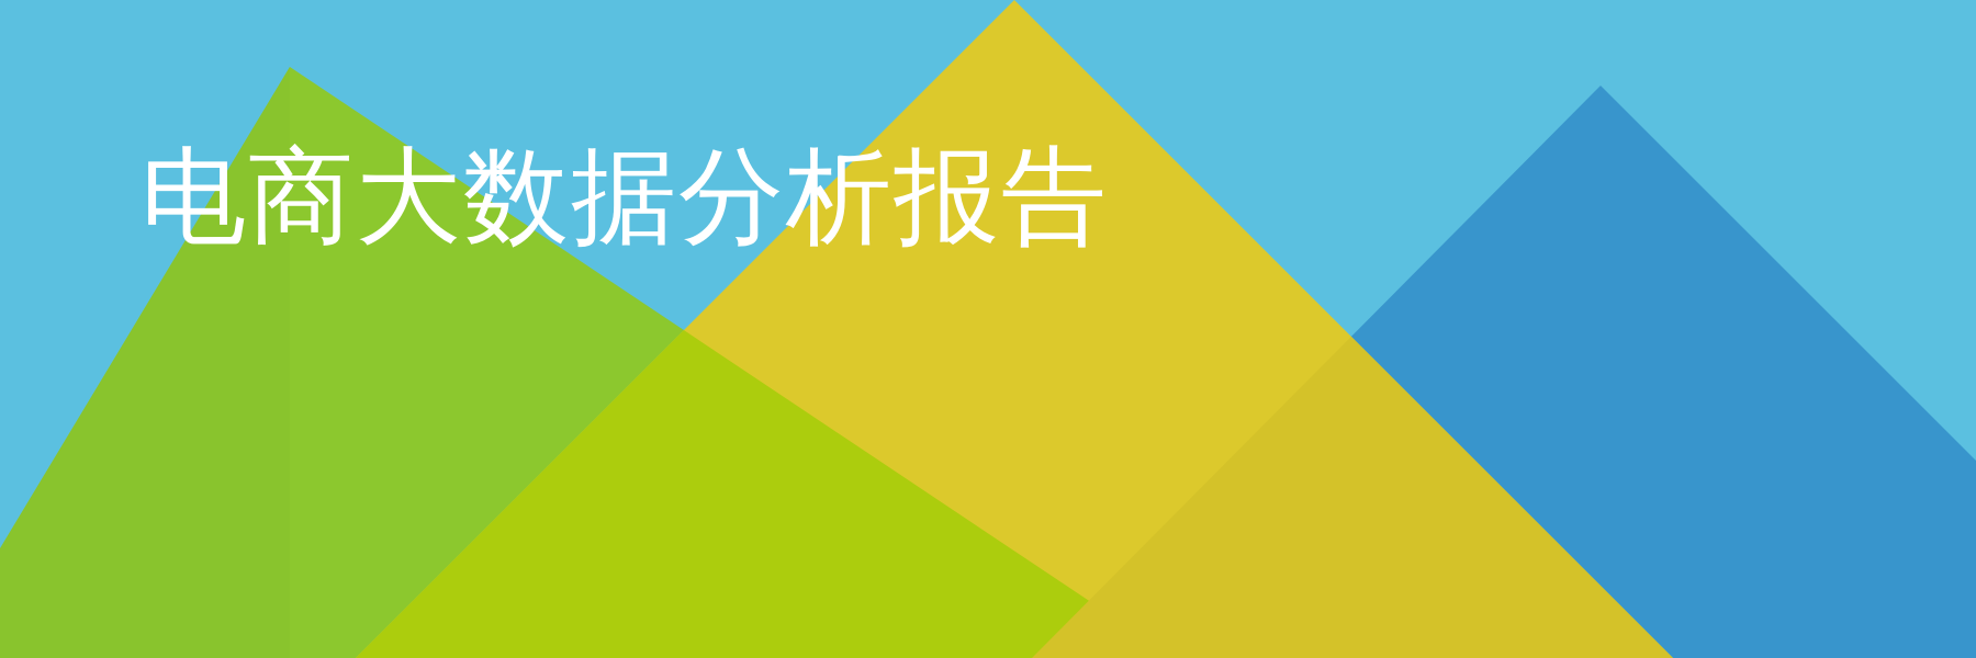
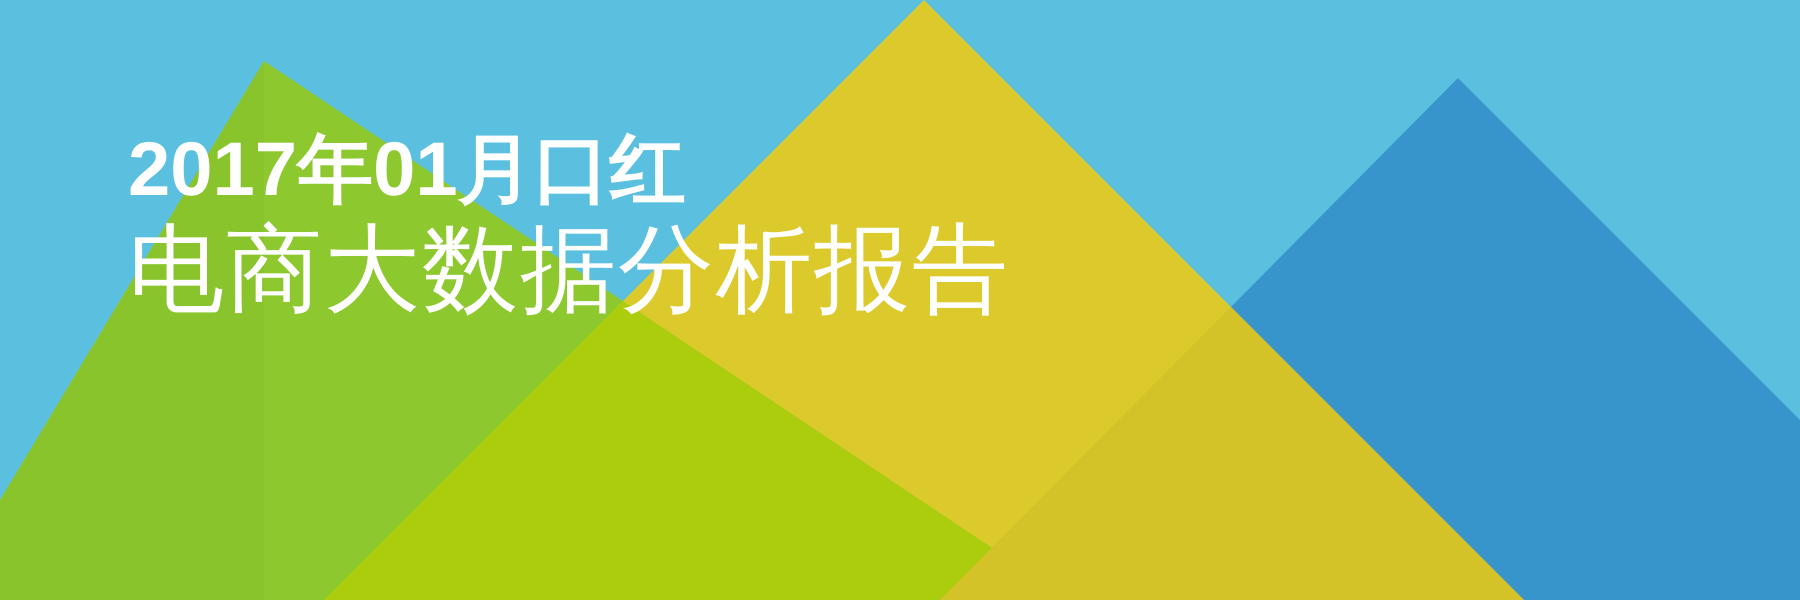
+ 2017年01月口红
  电商大数据分析报告
